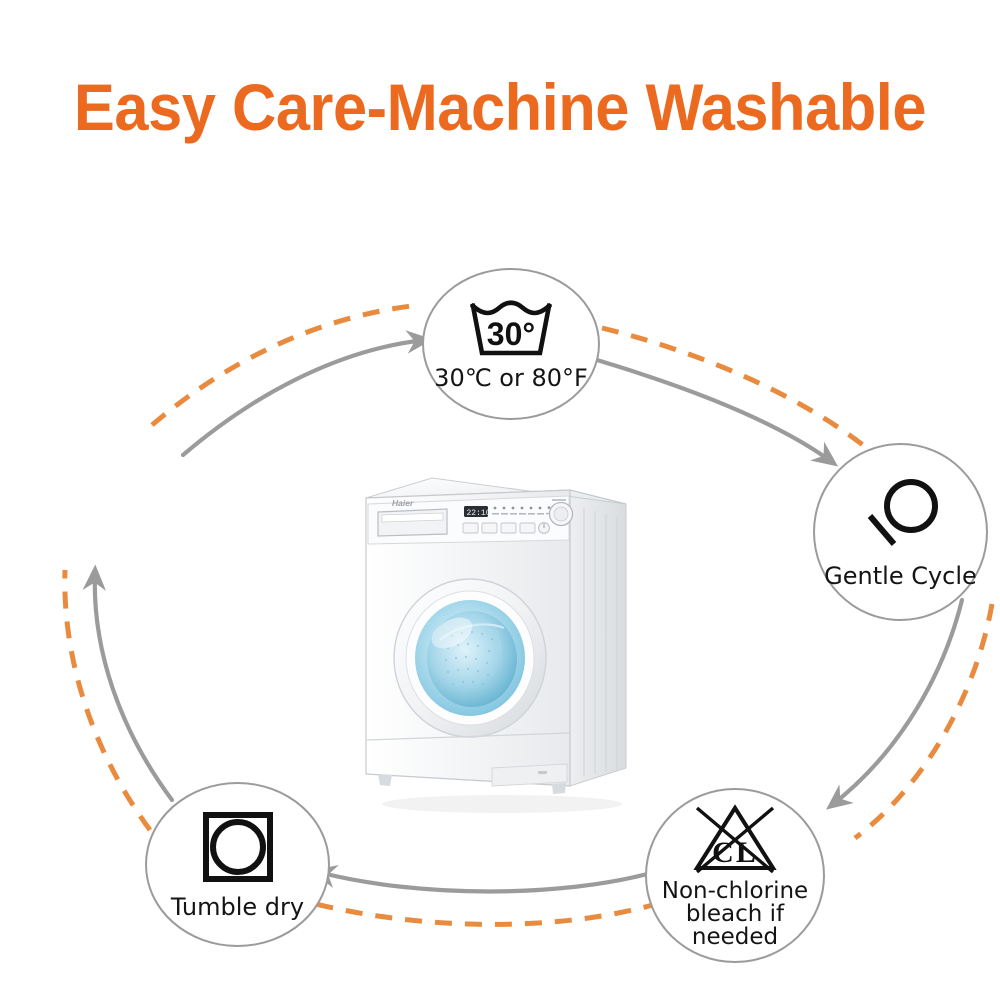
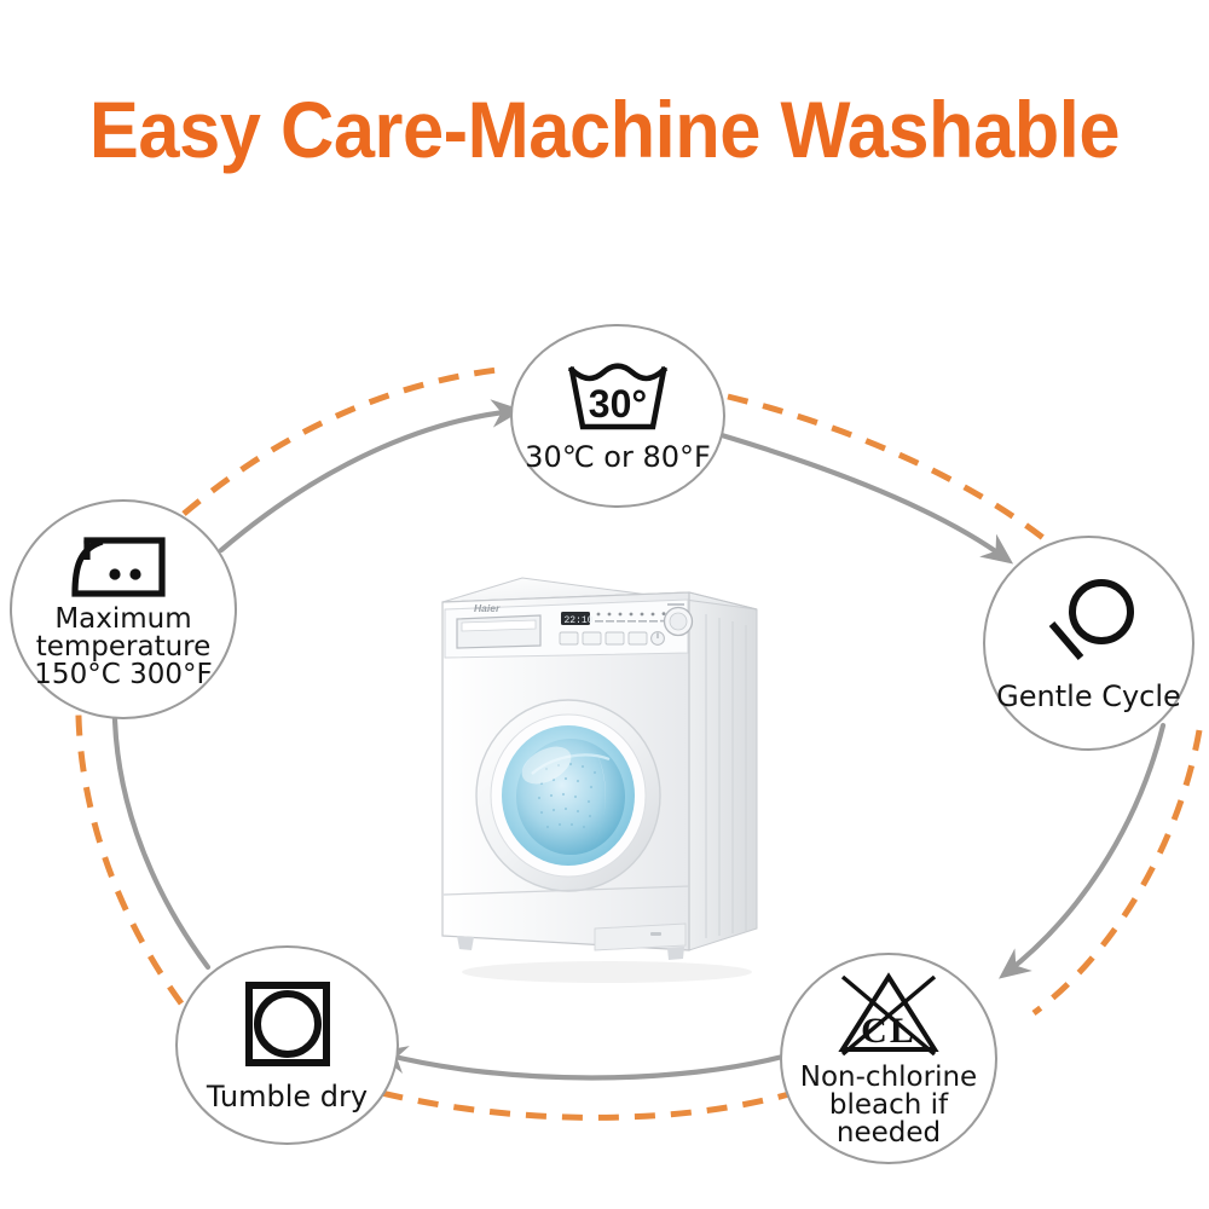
  Easy Care-Machine Washable
  Haier
  22:10
  30°
  30℃ or 80°F
  Gentle Cycle
  CL
  Non-chlorine
  bleach if
  needed
  Tumble dry
+ Maximum
+ temperature
+ 150°C 300°F
